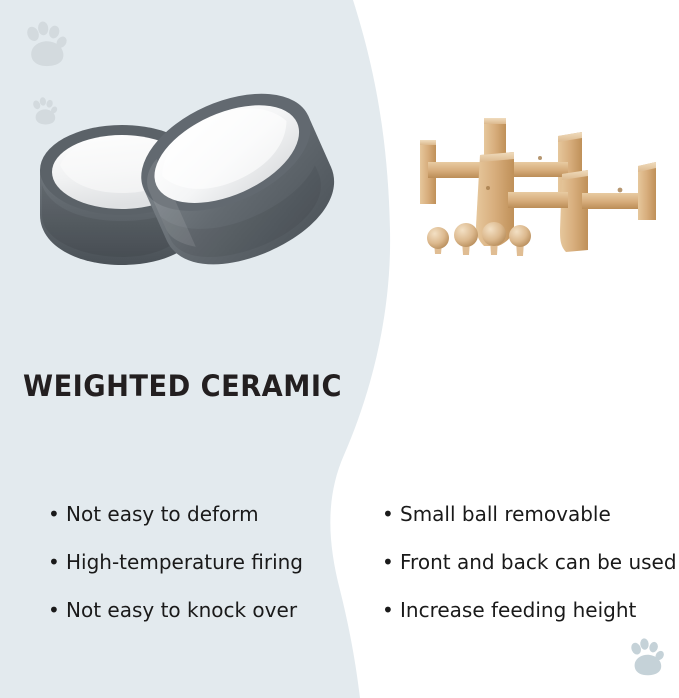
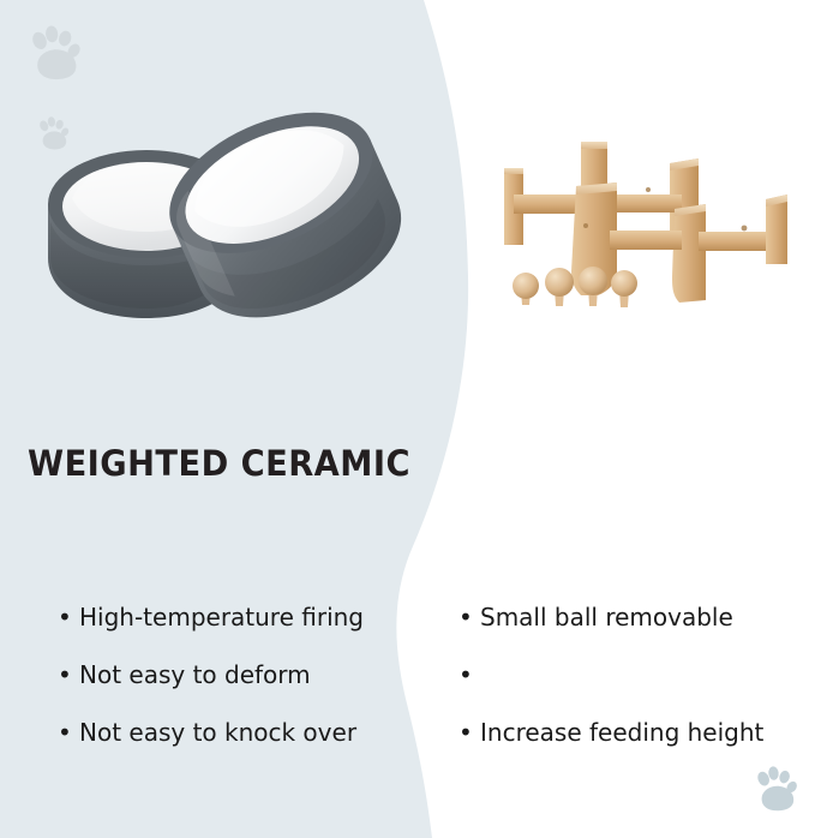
  WEIGHTED CERAMIC
  •
- Not easy to deform
+ High-temperature firing
  •
- High-temperature firing
+ Not easy to deform
  •
  Not easy to knock over
  •
  Small ball removable
  •
- Front and back can be used
  •
  Increase feeding height
